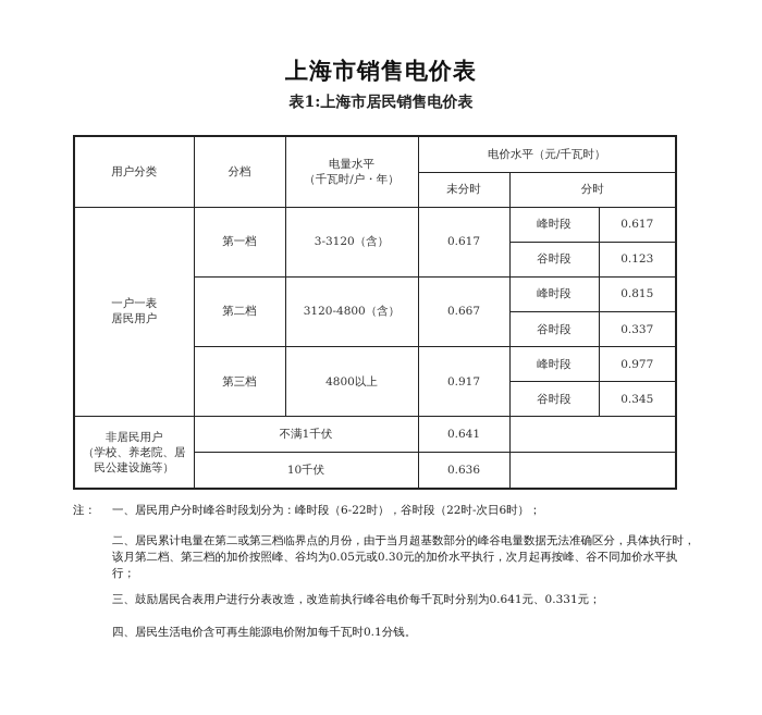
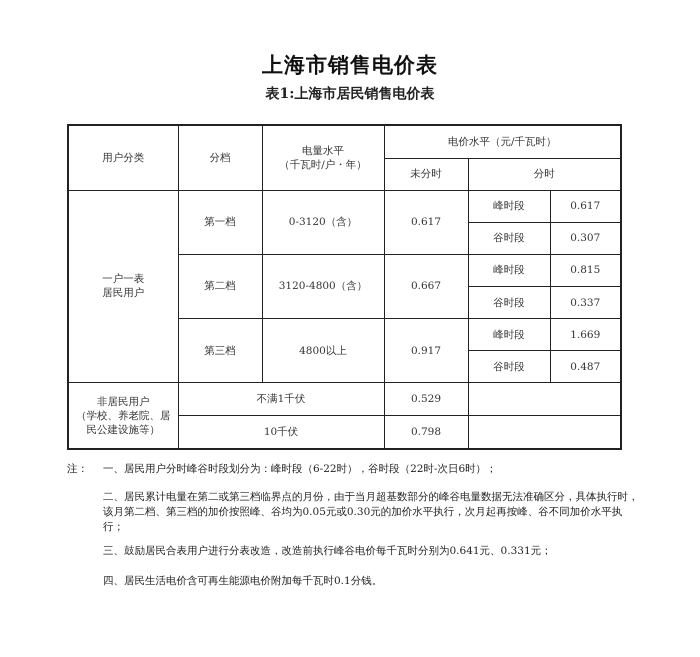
  上海市销售电价表
  表1:上海市居民销售电价表
  用户分类	分档	电量水平 （千瓦时/户・年）	电价水平（元/千瓦时）
  未分时	分时
- 一户一表 居民用户	第一档	3-3120（含）	0.617	峰时段	0.617
+ 一户一表 居民用户	第一档	0-3120（含）	0.617	峰时段	0.617
- 谷时段	0.123
+ 谷时段	0.307
  第二档	3120-4800（含）	0.667	峰时段	0.815
  谷时段	0.337
- 第三档	4800以上	0.917	峰时段	0.977
+ 第三档	4800以上	0.917	峰时段	1.669
- 谷时段	0.345
+ 谷时段	0.487
- 非居民用户 （学校、养老院、居 民公建设施等）	不满1千伏	0.641
+ 非居民用户 （学校、养老院、居 民公建设施等）	不满1千伏	0.529
- 10千伏	0.636
+ 10千伏	0.798
  注：
  一、居民用户分时峰谷时段划分为：峰时段（6-22时），谷时段（22时-次日6时）；
  二、居民累计电量在第二或第三档临界点的月份，由于当月超基数部分的峰谷电量数据无法准确区分，具体执行时，该月第二档、第三档的加价按照峰、谷均为0.05元或0.30元的加价水平执行，次月起再按峰、谷不同加价水平执行；
  三、鼓励居民合表用户进行分表改造，改造前执行峰谷电价每千瓦时分别为0.641元、0.331元；
  四、居民生活电价含可再生能源电价附加每千瓦时0.1分钱。
